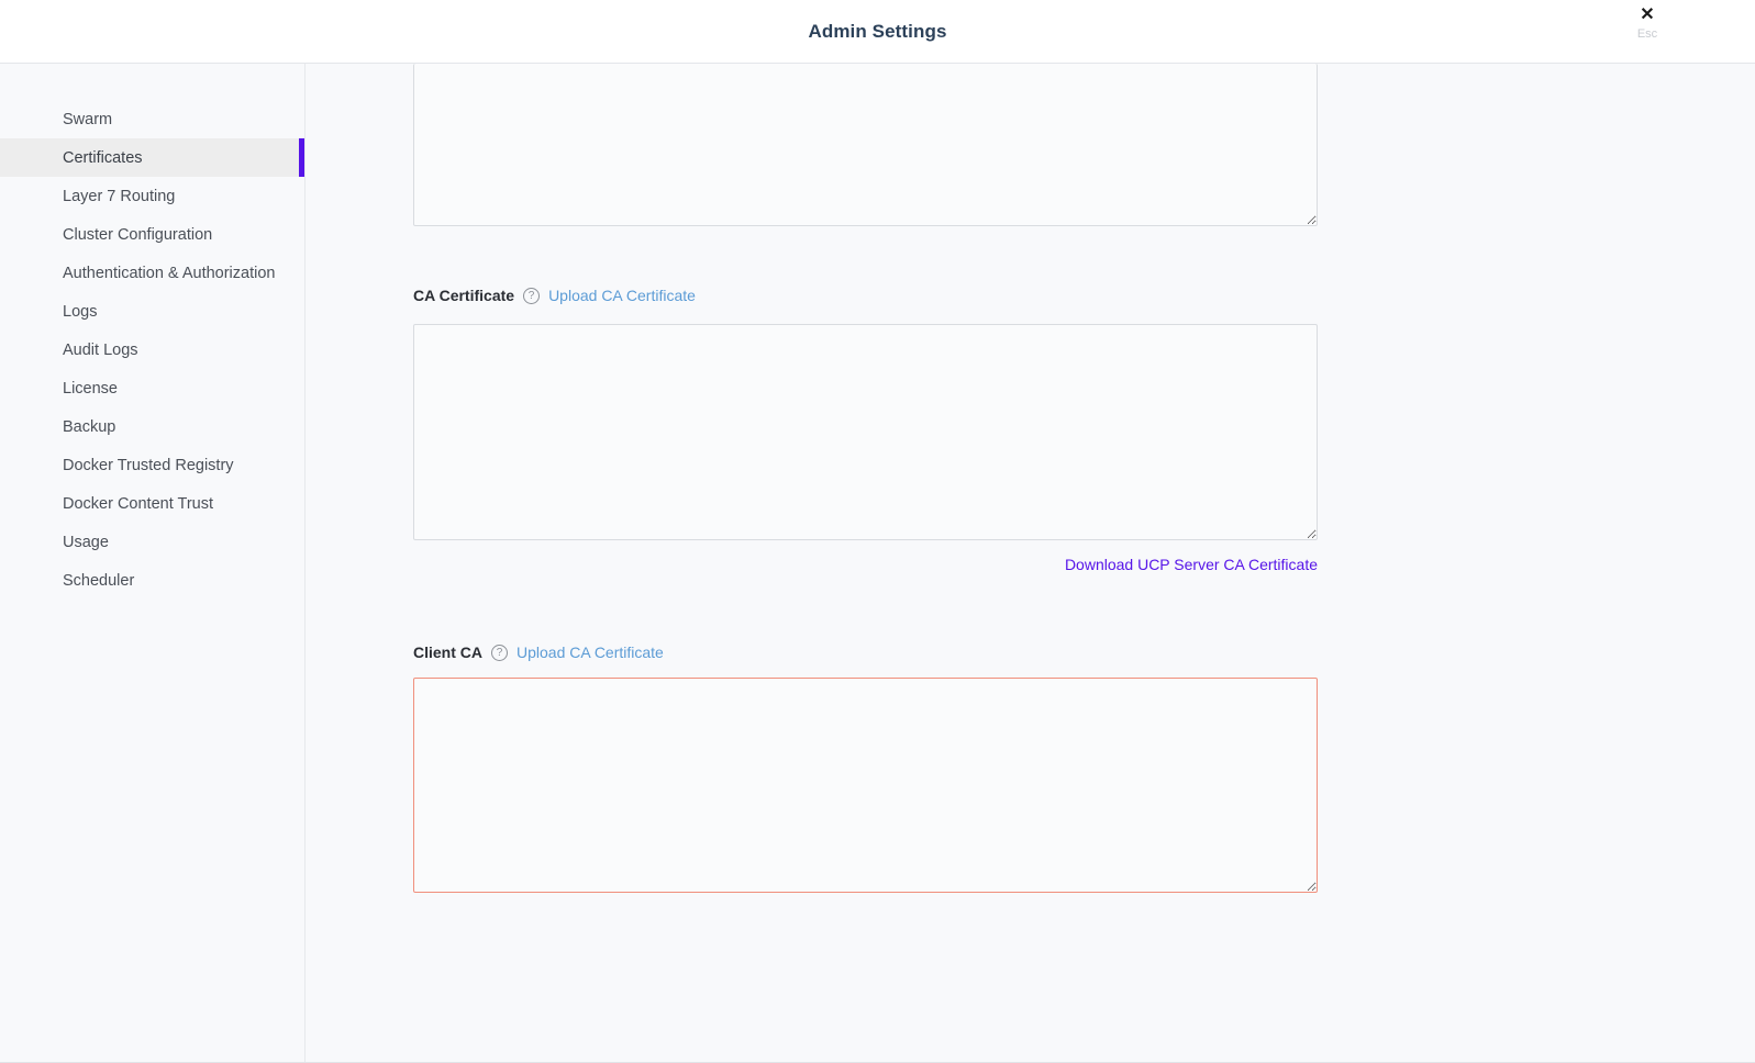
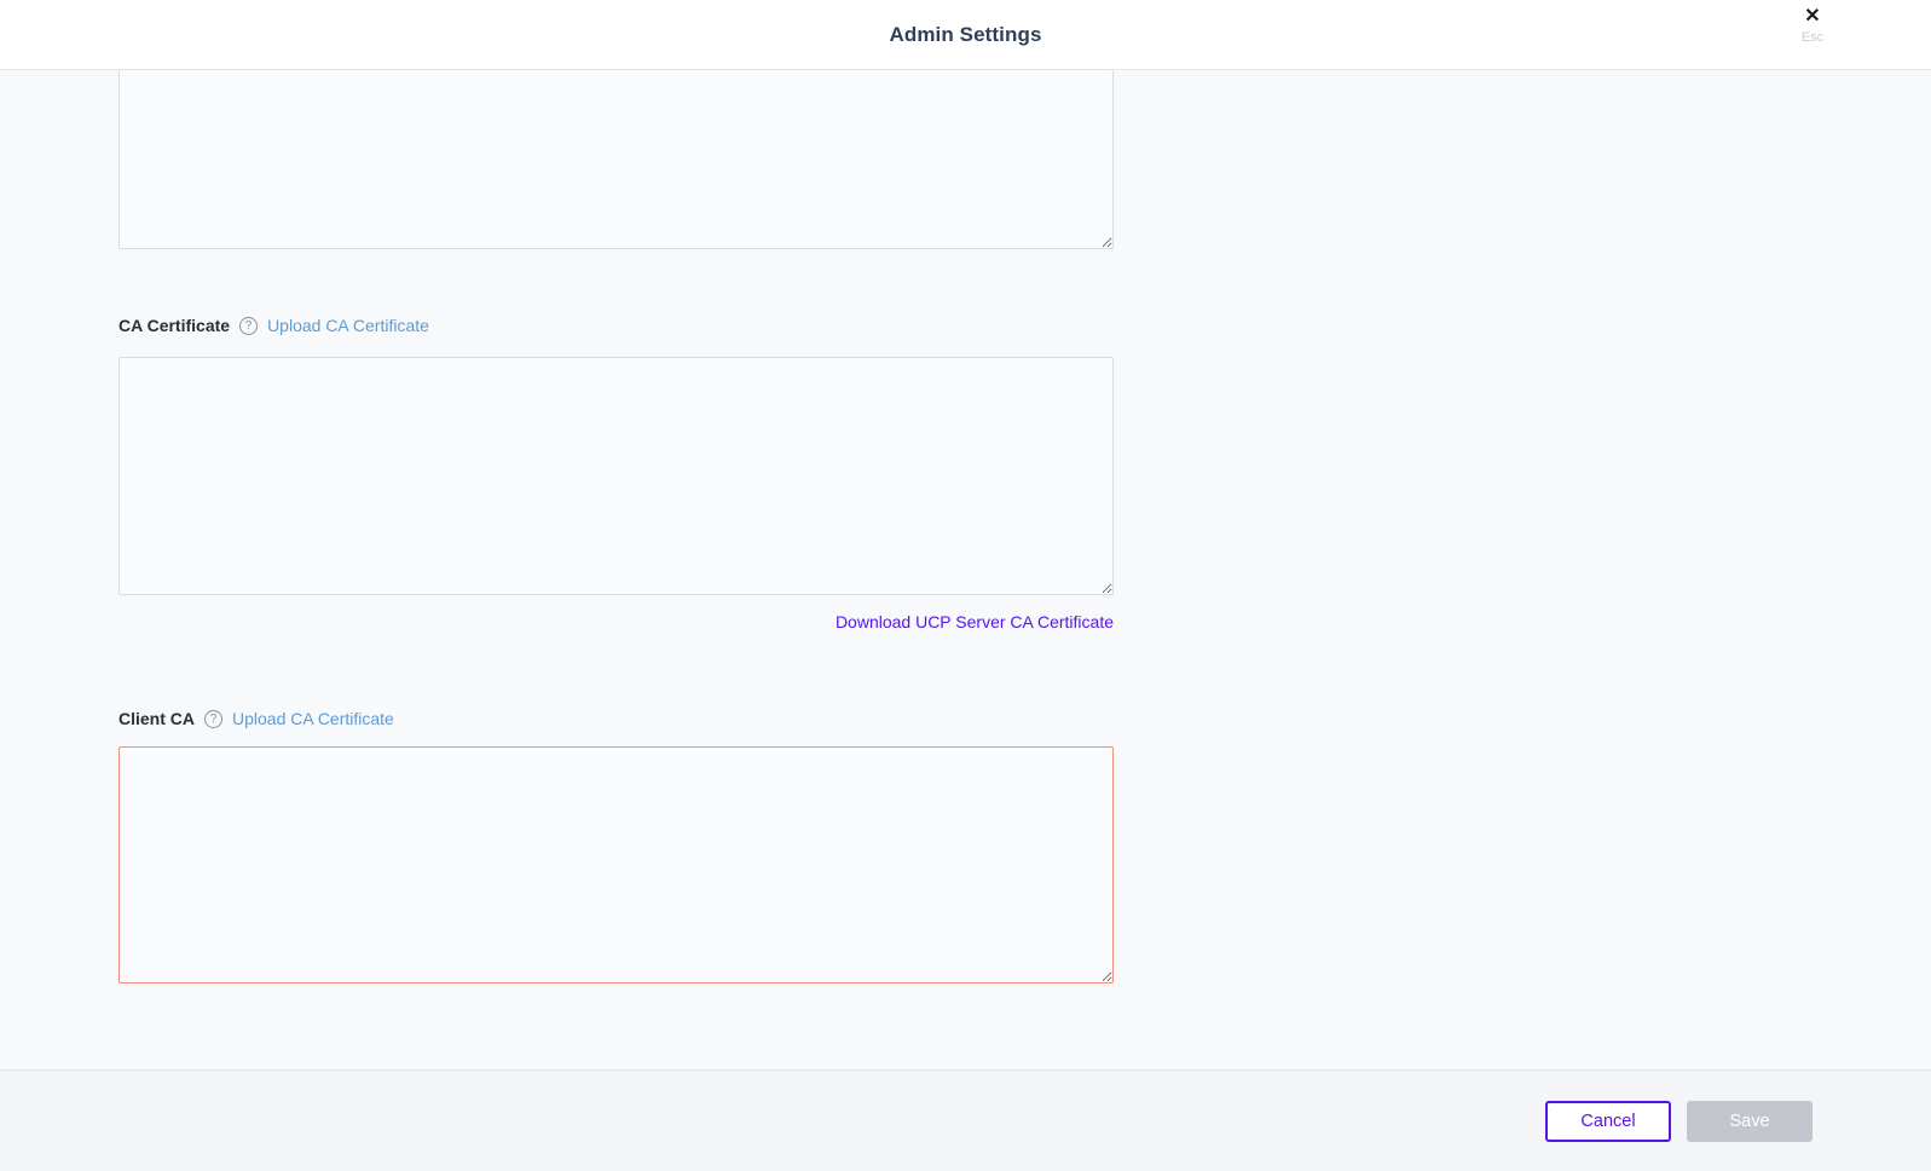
  Admin Settings
  ✕
  Esc
- Swarm
- Certificates
- Layer 7 Routing
- Cluster Configuration
- Authentication & Authorization
- Logs
- Audit Logs
- License
- Backup
- Docker Trusted Registry
- Docker Content Trust
- Usage
- Scheduler
  CA Certificate
  ?
  Upload CA Certificate
  Download UCP Server CA Certificate
  Client CA
  ?
  Upload CA Certificate
+ Cancel
+ Save
